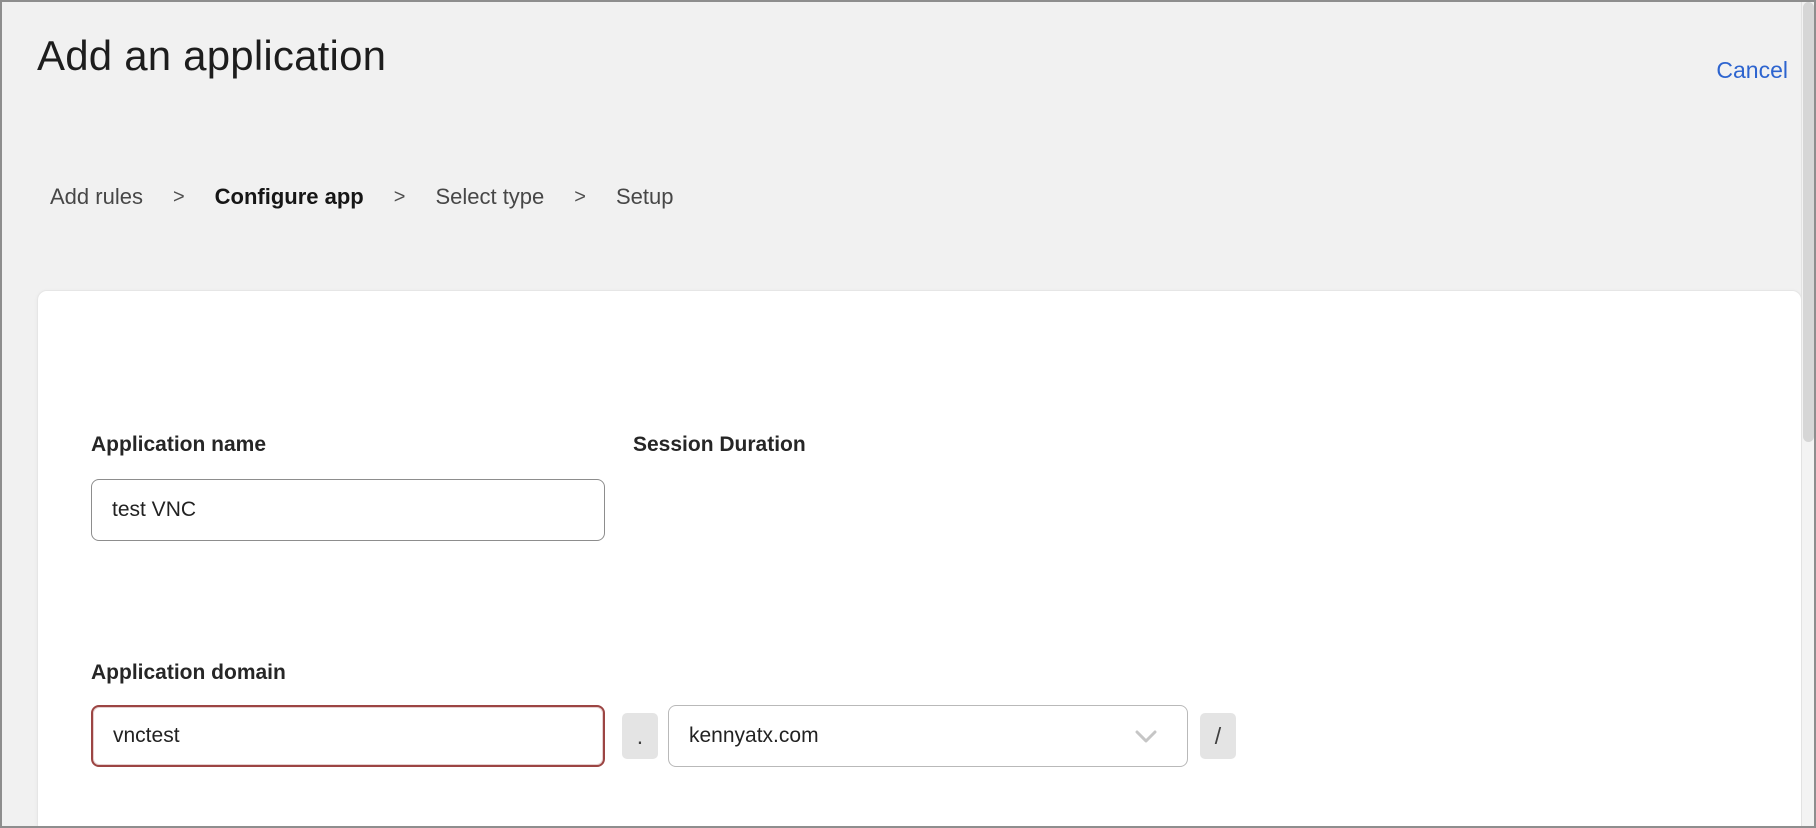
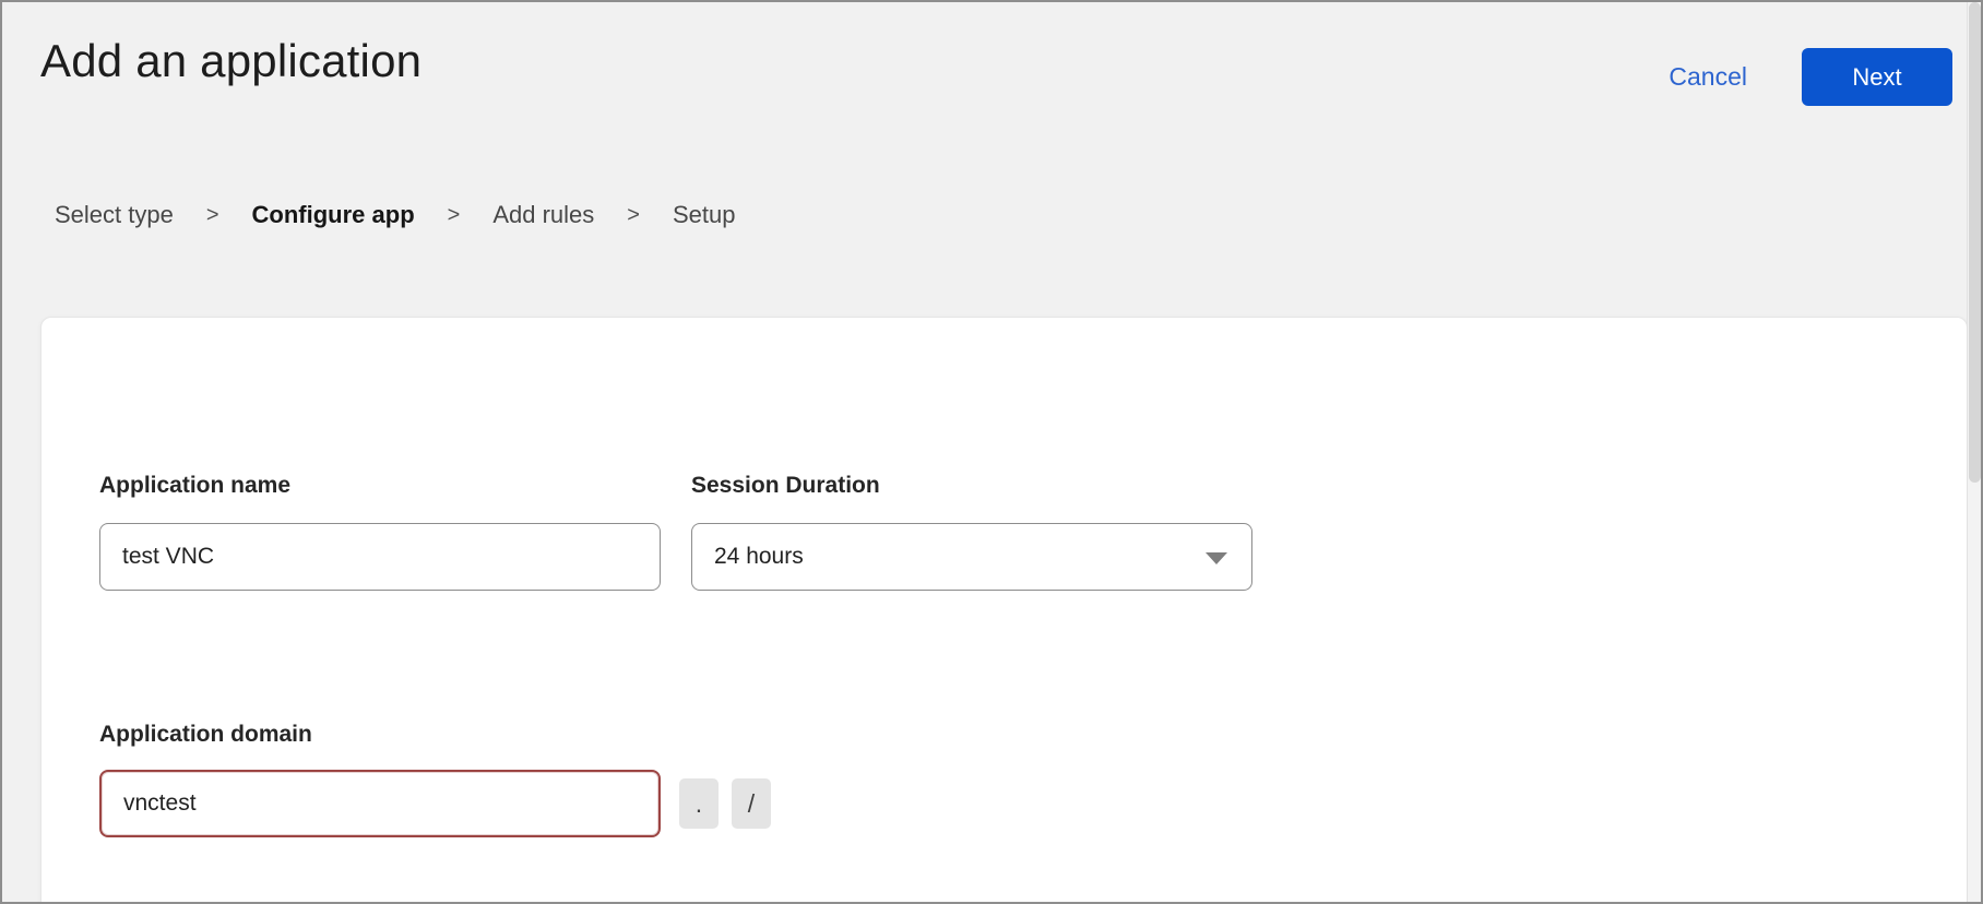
  Add an application
  Cancel
+ Next
- Add rules
+ Select type
  >
  Configure app
  >
- Select type
+ Add rules
  >
  Setup
  Application name
  test VNC
  Session Duration
+ 24 hours
  Application domain
  vnctest
  .
- kennyatx.com
  /
